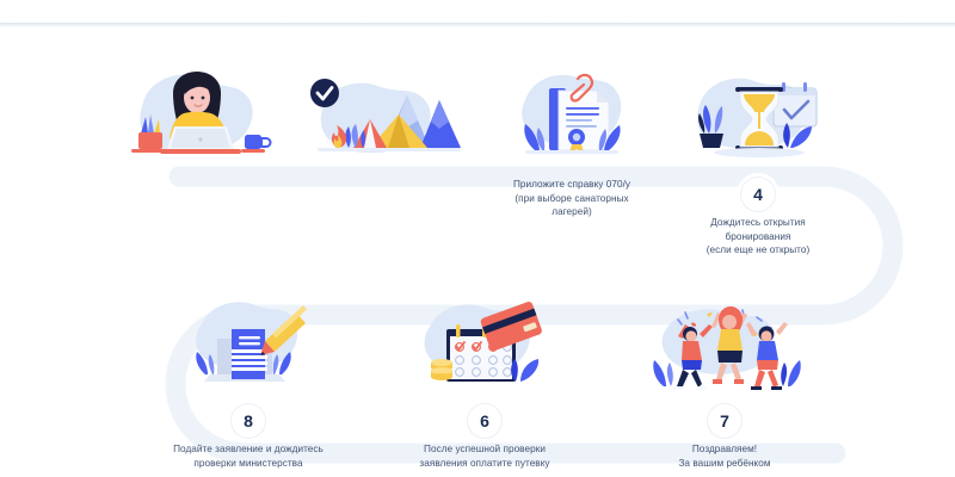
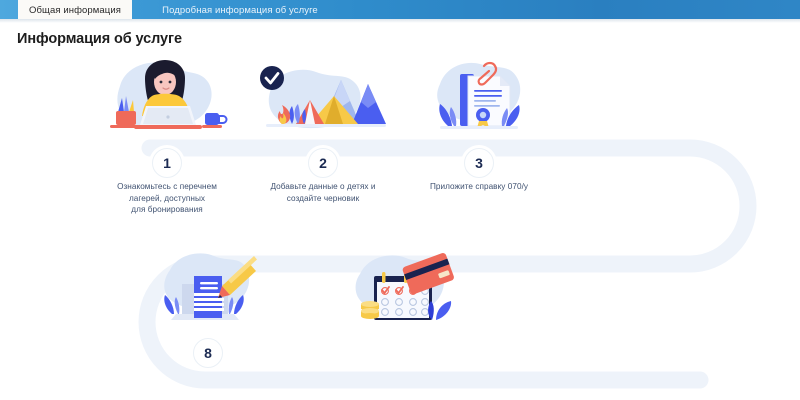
+ Общая информация
+ Подробная информация об услуге
+ Информация об услуге
+ 1
+ Ознакомьтесь с перечнем
+ лагерей, доступных
+ для бронирования
+ 2
+ Добавьте данные о детях и
+ создайте черновик
+ 3
  Приложите справку 070/у
- (при выборе санаторных
- лагерей)
- 4
- Дождитесь открытия
- бронирования
- (если еще не открыто)
  8
- Подайте заявление и дождитесь
- проверки министерства
- 6
- После успешной проверки
- заявления оплатите путевку
- 7
- Поздравляем!
- За вашим ребёнком
